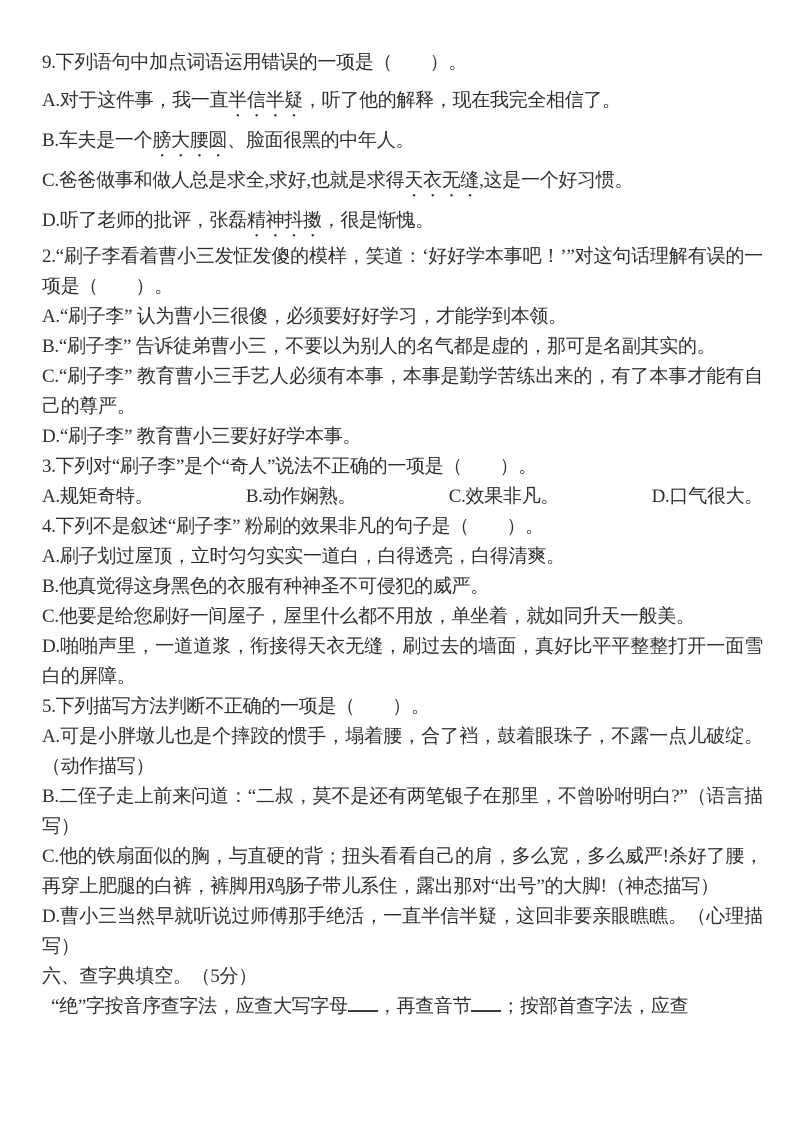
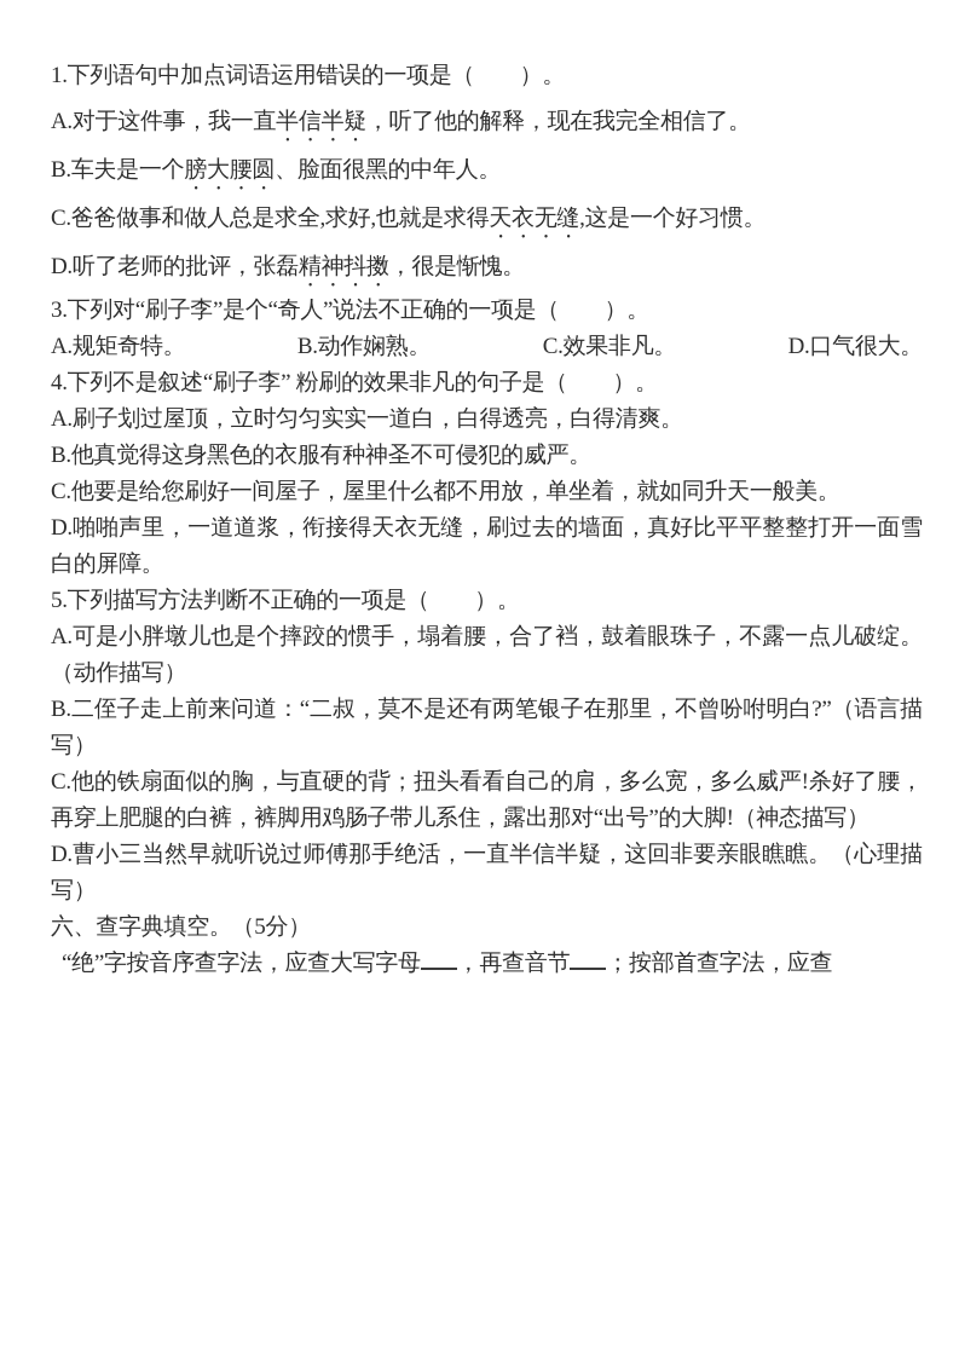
- 9.下列语句中加点词语运用错误的一项是（ ）。
+ 1.下列语句中加点词语运用错误的一项是（ ）。
  A.对于这件事，我一直半信半疑，听了他的解释，现在我完全相信了。
  B.车夫是一个膀大腰圆、脸面很黑的中年人。
  C.爸爸做事和做人总是求全,求好,也就是求得天衣无缝,这是一个好习惯。
  D.听了老师的批评，张磊精神抖擞，很是惭愧。
- 2.“刷子李看着曹小三发怔发傻的模样，笑道：‘好好学本事吧！’”对这句话理解有误的一项是（ ）。
- A.“刷子李” 认为曹小三很傻，必须要好好学习，才能学到本领。
- B.“刷子李” 告诉徒弟曹小三，不要以为别人的名气都是虚的，那可是名副其实的。
- C.“刷子李” 教育曹小三手艺人必须有本事，本事是勤学苦练出来的，有了本事才能有自己的尊严。
- D.“刷子李” 教育曹小三要好好学本事。
  3.下列对“刷子李”是个“奇人”说法不正确的一项是（ ）。
  A.规矩奇特。
  B.动作娴熟。
  C.效果非凡。
  D.口气很大。
  4.下列不是叙述“刷子李” 粉刷的效果非凡的句子是（ ）。
  A.刷子划过屋顶，立时匀匀实实一道白，白得透亮，白得清爽。
  B.他真觉得这身黑色的衣服有种神圣不可侵犯的威严。
  C.他要是给您刷好一间屋子，屋里什么都不用放，单坐着，就如同升天一般美。
  D.啪啪声里，一道道浆，衔接得天衣无缝，刷过去的墙面，真好比平平整整打开一面雪白的屏障。
  5.下列描写方法判断不正确的一项是（ ）。
  A.可是小胖墩儿也是个摔跤的惯手，塌着腰，合了裆，鼓着眼珠子，不露一点儿破绽。（动作描写）
  B.二侄子走上前来问道：“二叔，莫不是还有两笔银子在那里，不曾吩咐明白?”（语言描写）
  C.他的铁扇面似的胸，与直硬的背；扭头看看自己的肩，多么宽，多么威严!杀好了腰，再穿上肥腿的白裤，裤脚用鸡肠子带儿系住，露出那对“出号”的大脚!（神态描写）
  D.曹小三当然早就听说过师傅那手绝活，一直半信半疑，这回非要亲眼瞧瞧。（心理描写）
  六、查字典填空。（5分）
  “绝”字按音序查字法，应查大写字母 ，再查音节 ；按部首查字法，应查
